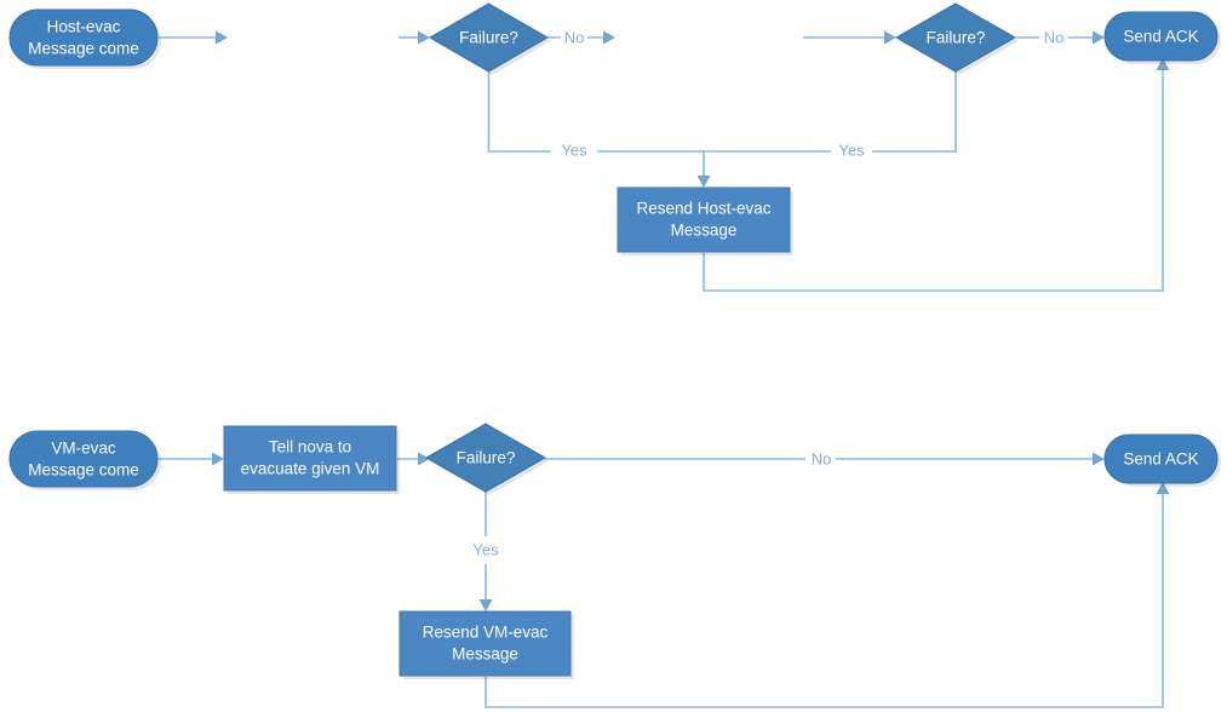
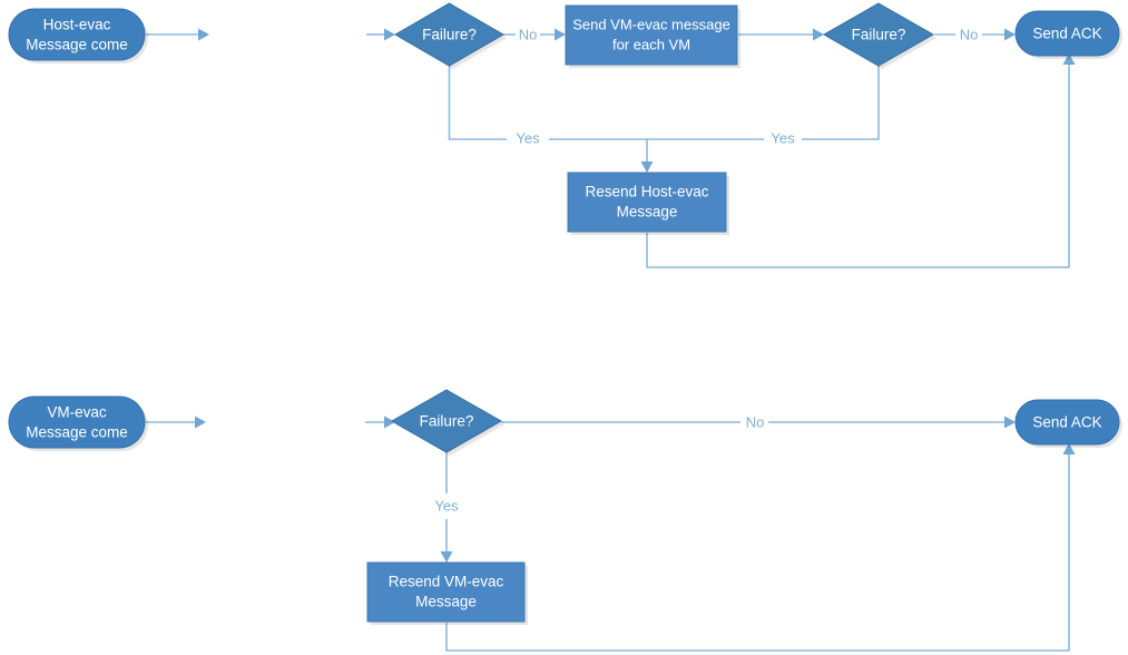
  No
  Yes
  No
  Yes
  Host-evac
  Message come
  Failure?
+ Send VM-evac message
+ for each VM
  Failure?
  Send ACK
  Resend Host-evac
  Message
  No
  Yes
  VM-evac
  Message come
- Tell nova to
- evacuate given VM
  Failure?
  Send ACK
  Resend VM-evac
  Message
